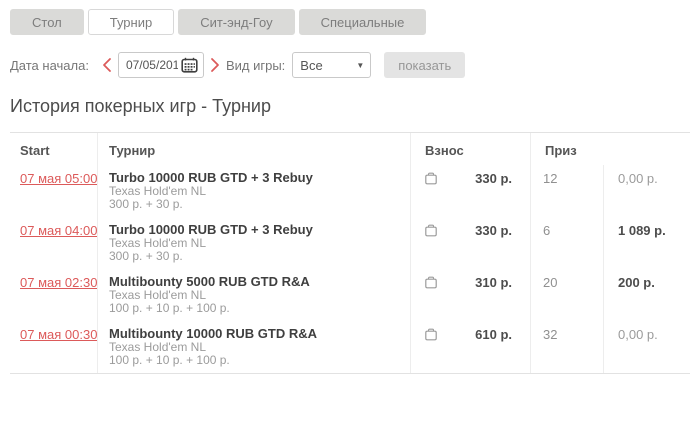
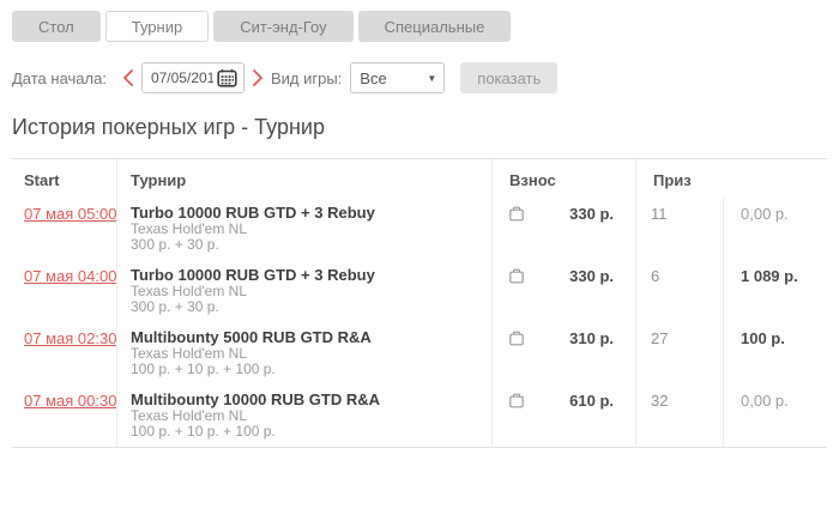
  Стол
  Турнир
  Сит-энд-Гоу
  Специальные
  Дата начала:
  07/05/201
  Вид игры:
  Все
  ▼
  показать
  История покерных игр - Турнир
  Start
  Турнир
  Взнос
  Приз
  07 мая 05:00
  Turbo 10000 RUB GTD + 3 Rebuy
  Texas Hold'em NL
  300 р. + 30 р.
  330 р.
- 12
+ 11
  0,00 р.
  07 мая 04:00
  Turbo 10000 RUB GTD + 3 Rebuy
  Texas Hold'em NL
  300 р. + 30 р.
  330 р.
  6
  1 089 р.
  07 мая 02:30
  Multibounty 5000 RUB GTD R&A
  Texas Hold'em NL
  100 р. + 10 р. + 100 р.
  310 р.
- 20
+ 27
- 200 р.
+ 100 р.
  07 мая 00:30
  Multibounty 10000 RUB GTD R&A
  Texas Hold'em NL
  100 р. + 10 р. + 100 р.
  610 р.
  32
  0,00 р.
